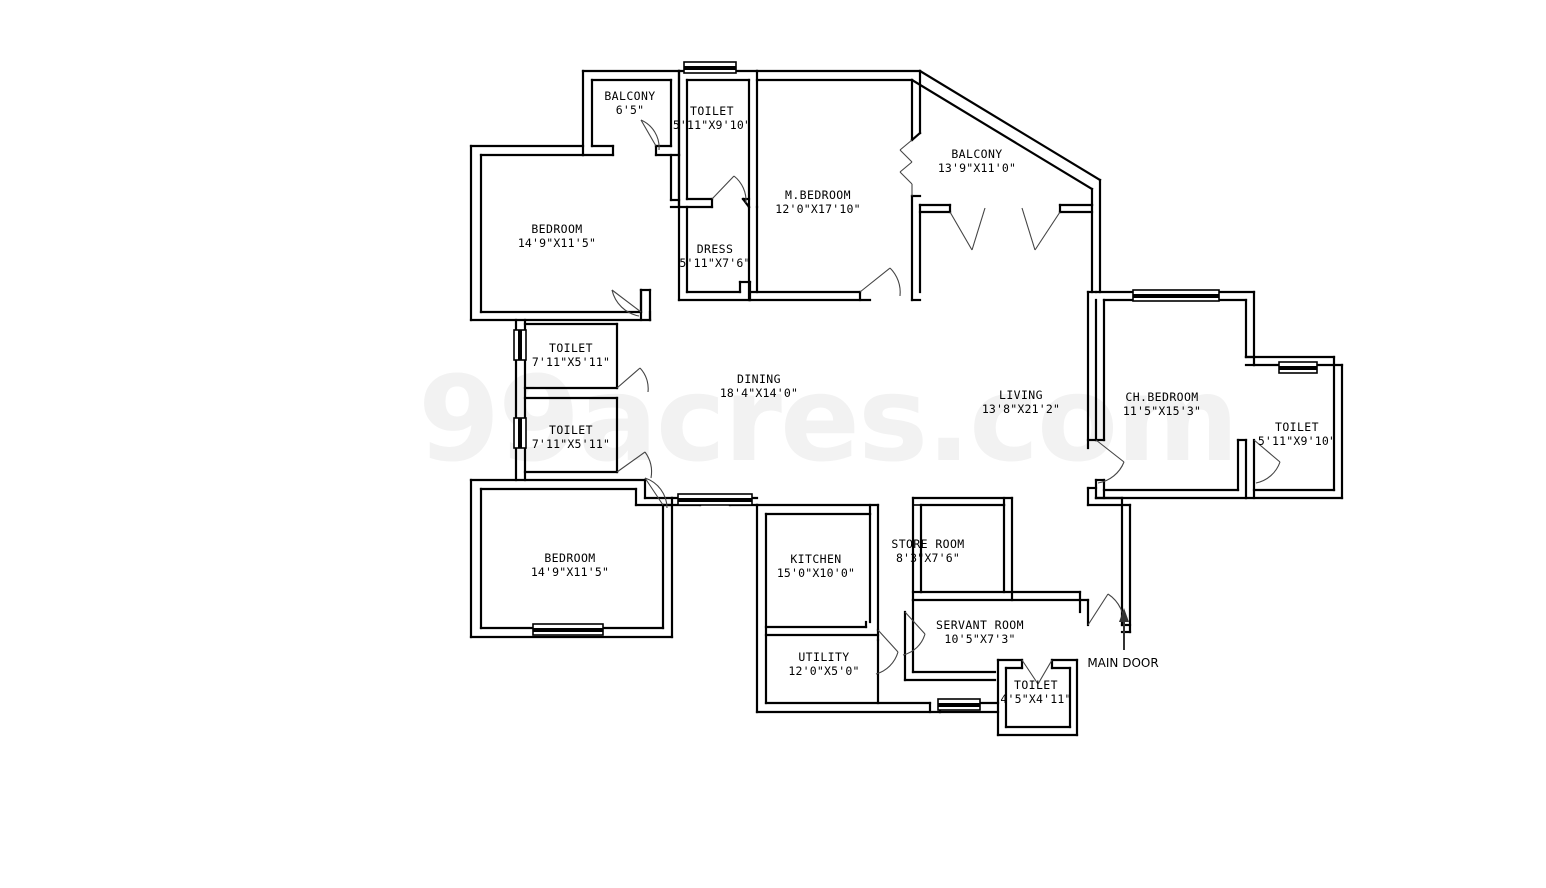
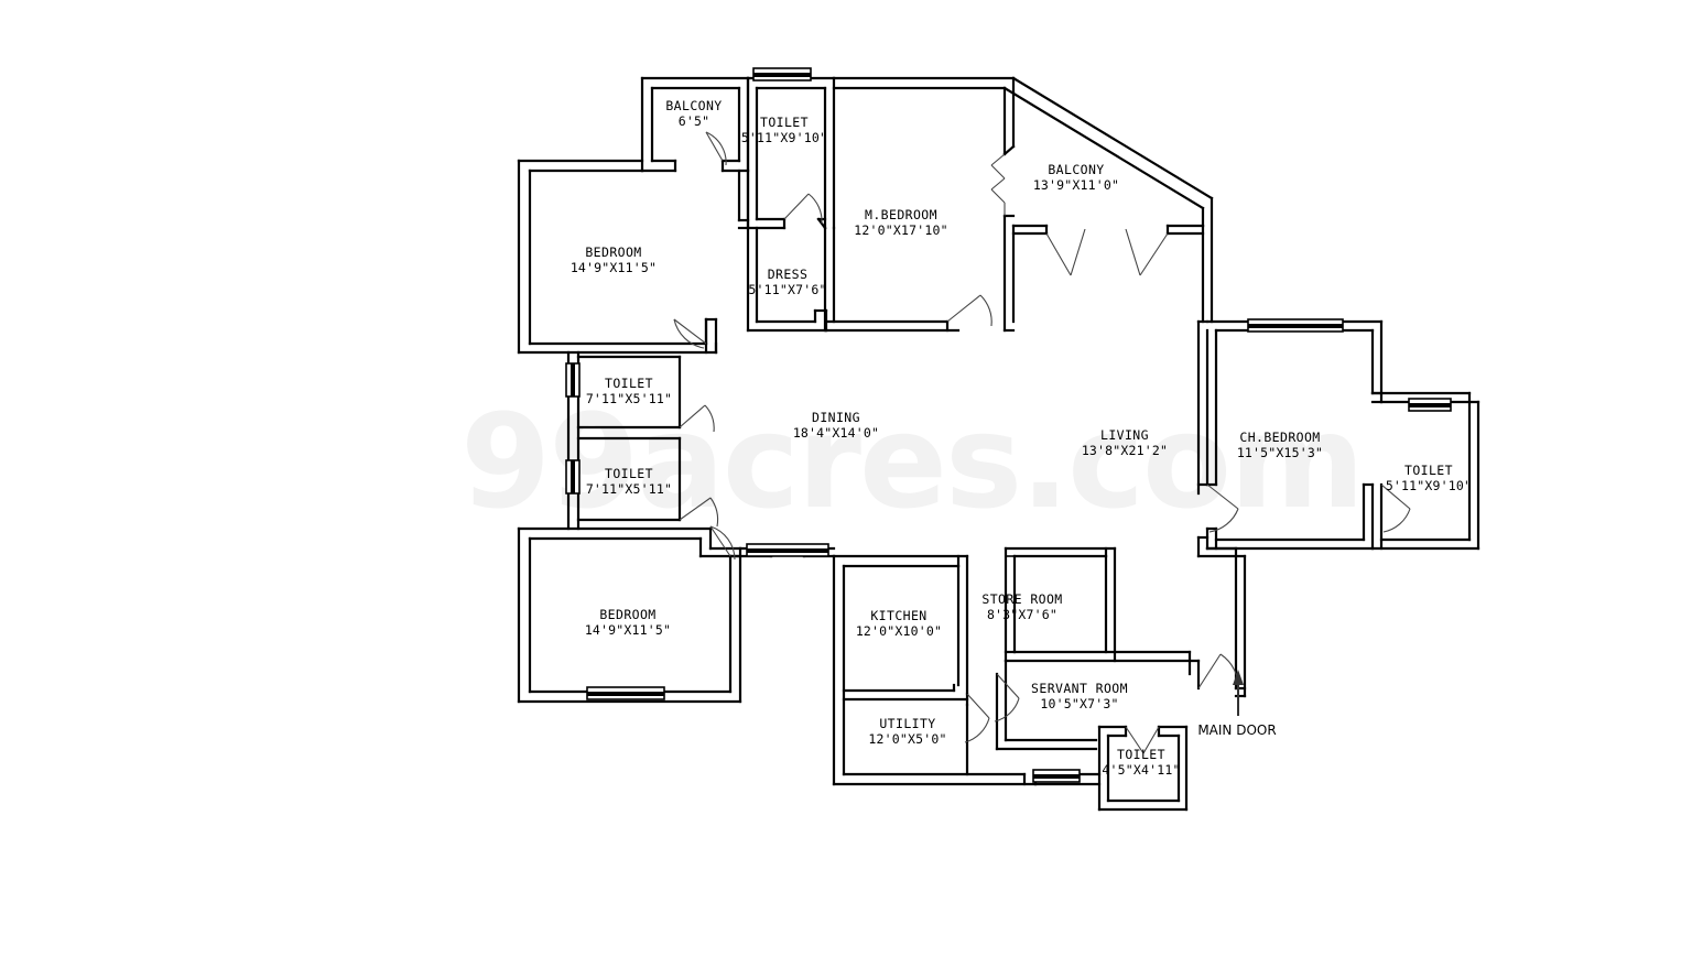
  99cres.com
  BALCONY
  6'5"
  TOILET
  5'11"X9'10"
  M.BEDROOM
  12'0"X17'10"
  BALCONY
  13'9"X11'0"
  BEDROOM
  14'9"X11'5"
  DRESS
  5'11"X7'6"
  TOILET
  7'11"X5'11"
  TOILET
  7'11"X5'11"
  DINING
  18'4"X14'0"
  LIVING
  13'8"X21'2"
  CH.BEDROOM
  11'5"X15'3"
  TOILET
  5'11"X9'10"
  BEDROOM
  14'9"X11'5"
  KITCHEN
- 15'0"X10'0"
+ 12'0"X10'0"
  STORE ROOM
  8'3"X7'6"
  SERVANT ROOM
  10'5"X7'3"
  UTILITY
  12'0"X5'0"
  TOILET
  4'5"X4'11"
  MAIN DOOR
